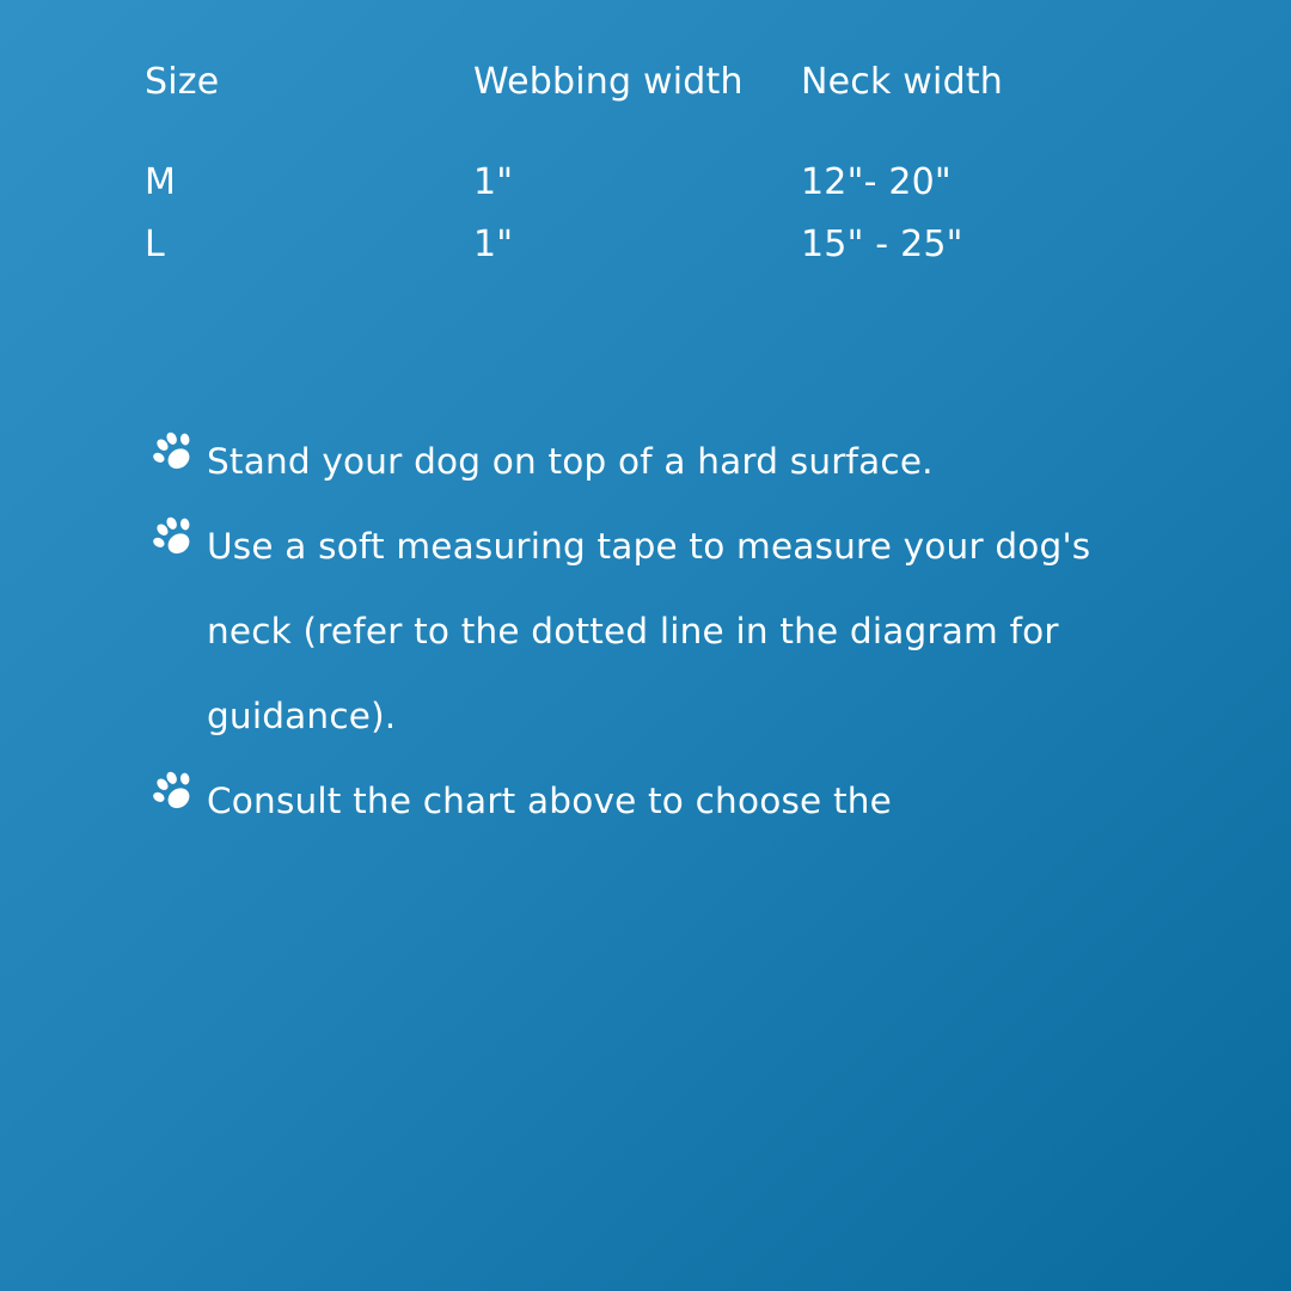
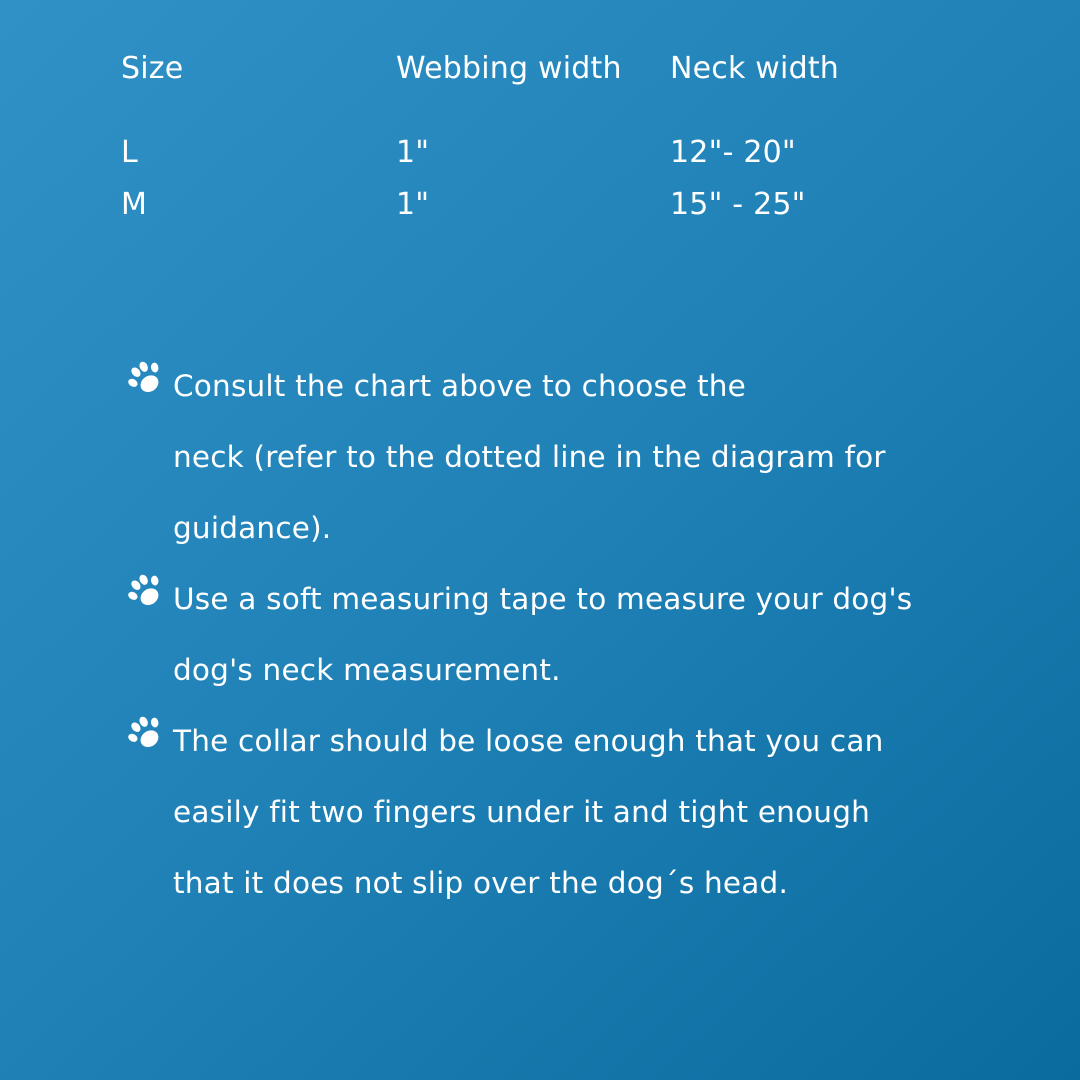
  Size
  Webbing width
  Neck width
- M
+ L
  1"
  12"- 20"
- L
+ M
  1"
  15" - 25"
- Stand your dog on top of a hard surface.
- Use a soft measuring tape to measure your dog's
+ Consult the chart above to choose the
  neck (refer to the dotted line in the diagram for
  guidance).
- Consult the chart above to choose the
+ Use a soft measuring tape to measure your dog's
+ dog's neck measurement.
+ The collar should be loose enough that you can
+ easily fit two fingers under it and tight enough
+ that it does not slip over the dog´s head.
